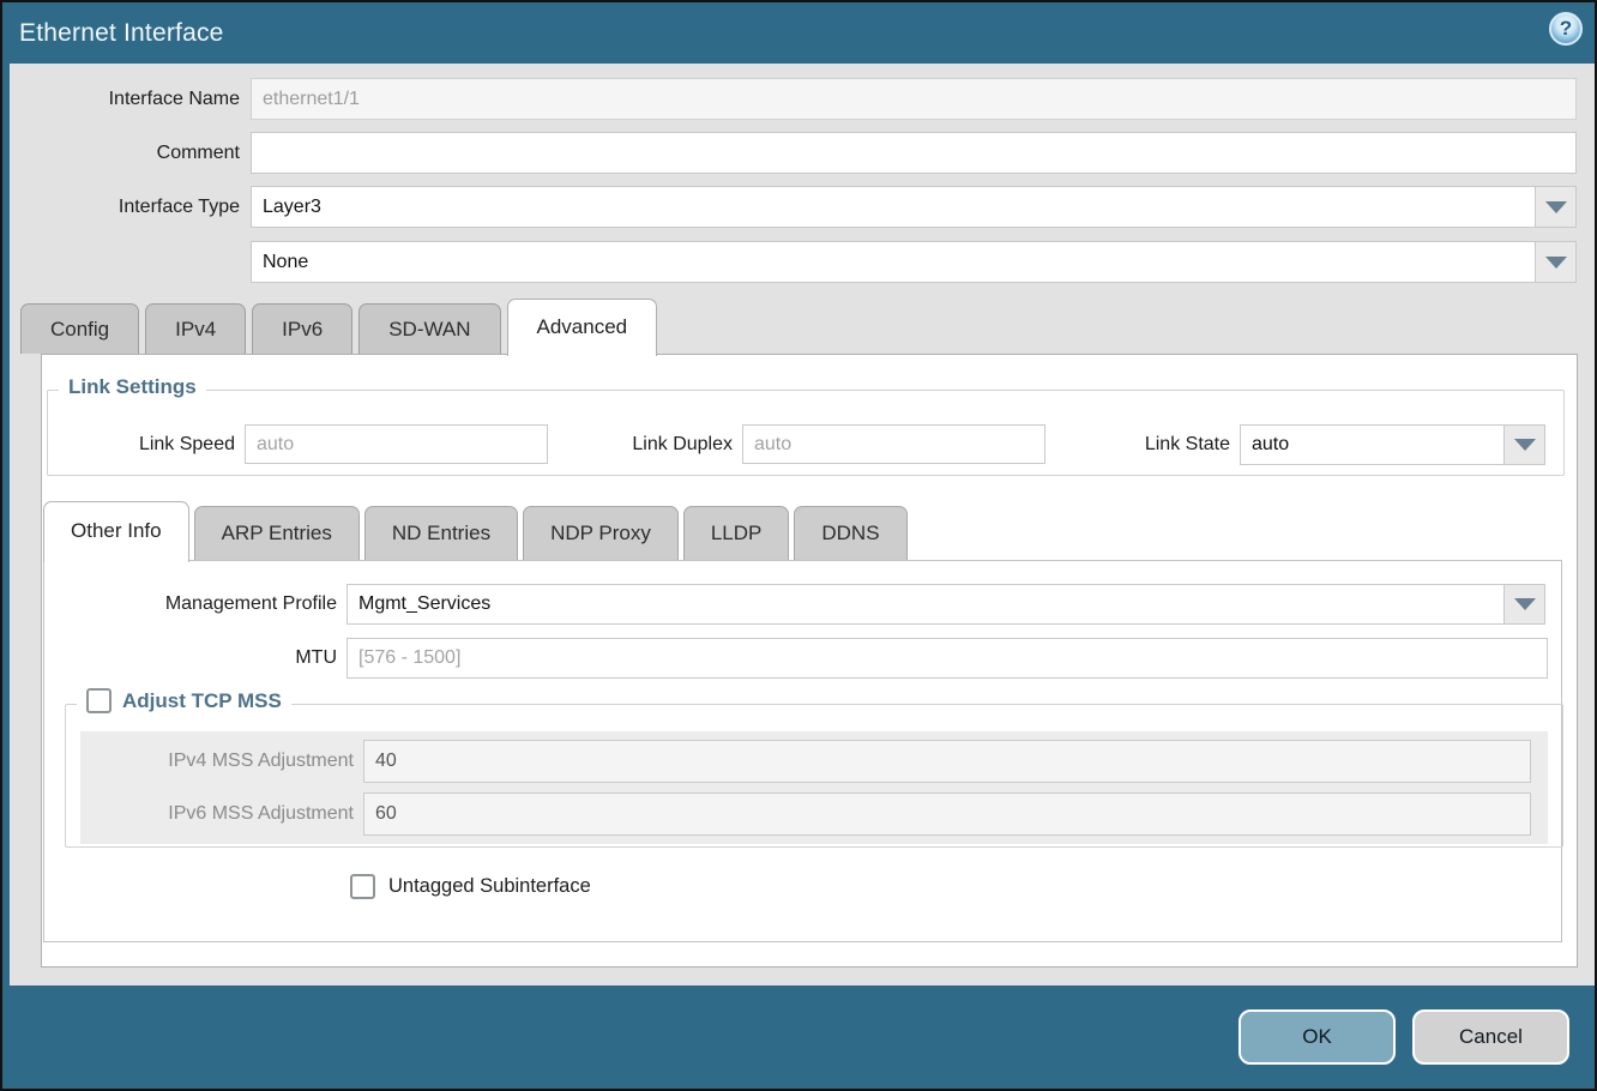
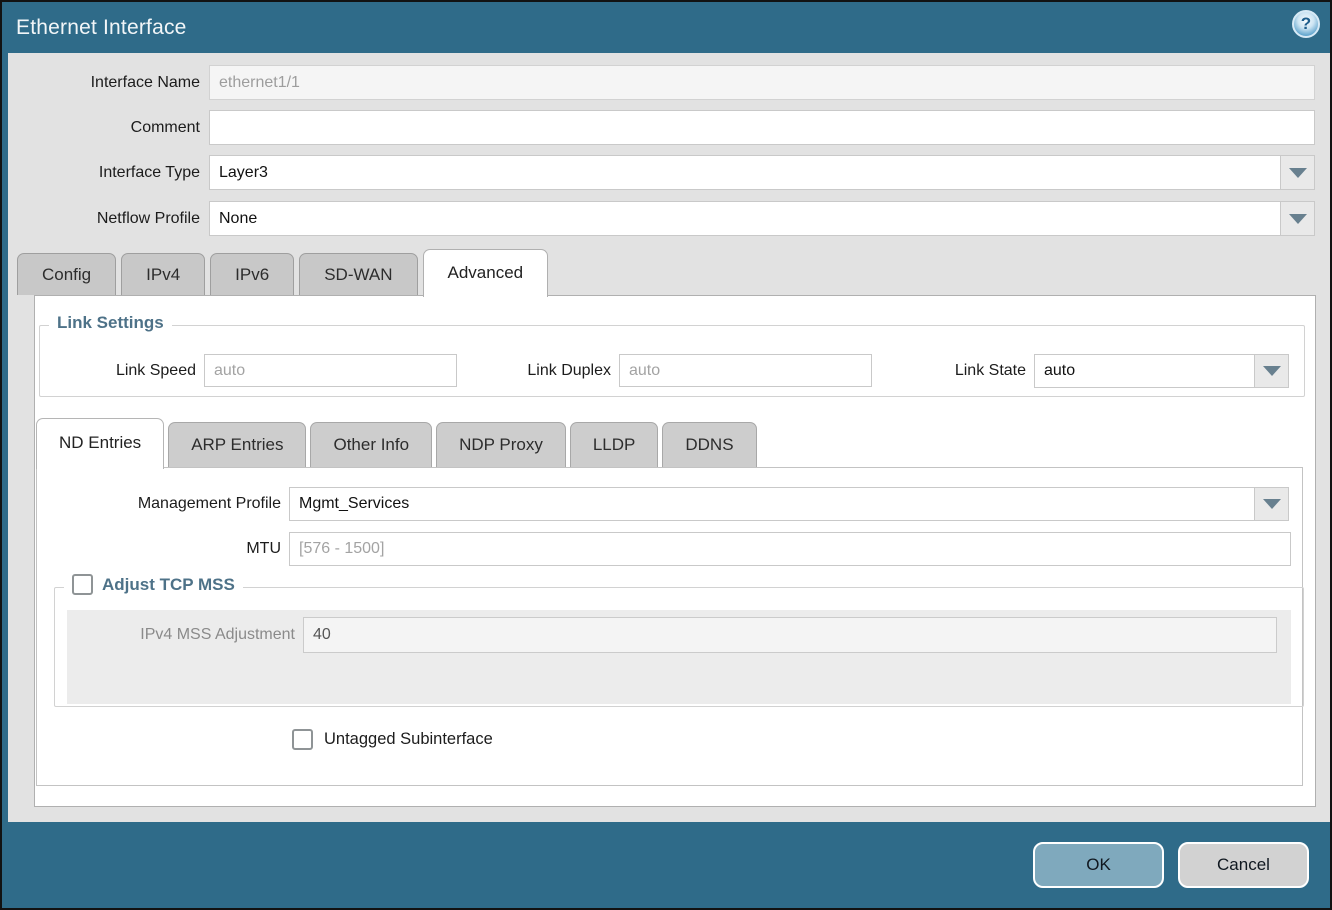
  Ethernet Interface
  ?
  Interface Name
  ethernet1/1
  Comment
  Interface Type
  Layer3
+ Netflow Profile
  None
  Config
  IPv4
  IPv6
  SD-WAN
  Advanced
  Link Settings
  Link Speed
  auto
  Link Duplex
  auto
  Link State
  auto
- Other Info
+ ND Entries
  ARP Entries
- ND Entries
+ Other Info
  NDP Proxy
  LLDP
  DDNS
  Management Profile
  Mgmt_Services
  MTU
  [576 - 1500]
  Adjust TCP MSS
  IPv4 MSS Adjustment
  40
- IPv6 MSS Adjustment
- 60
  Untagged Subinterface
  OK
  Cancel
